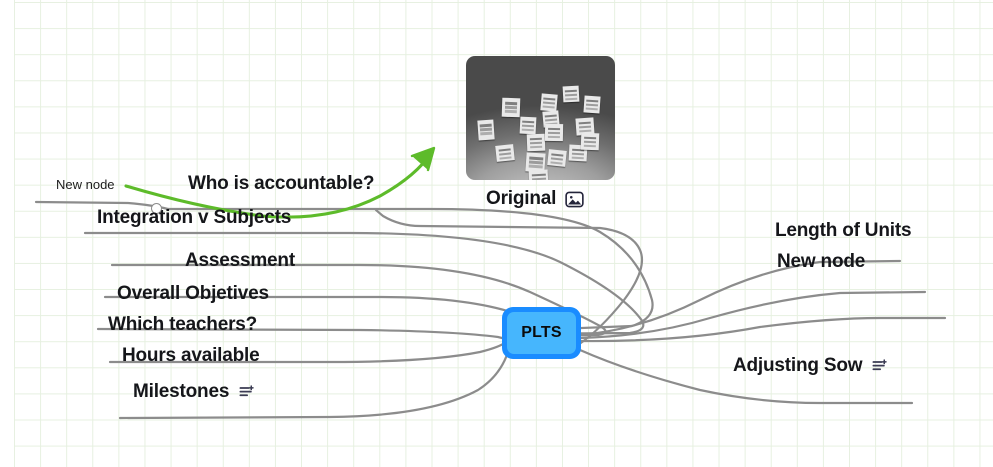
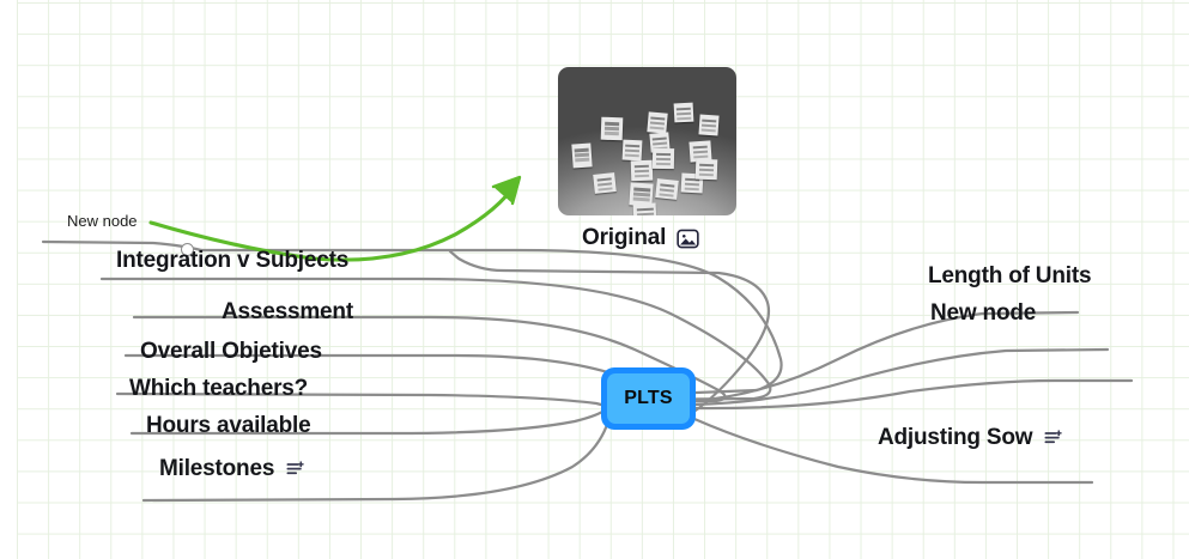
  Original
  PLTS
  New node
- Who is accountable?
  Integration v Subjects
  Assessment
  Overall Objetives
  Which teachers?
  Hours available
  Milestones
  Length of Units
  New node
  Adjusting Sow
